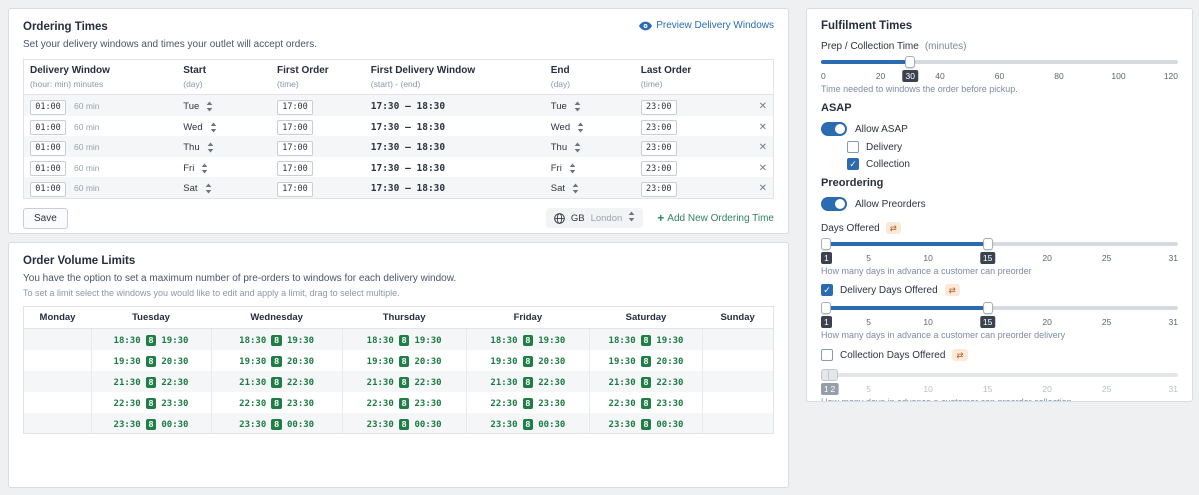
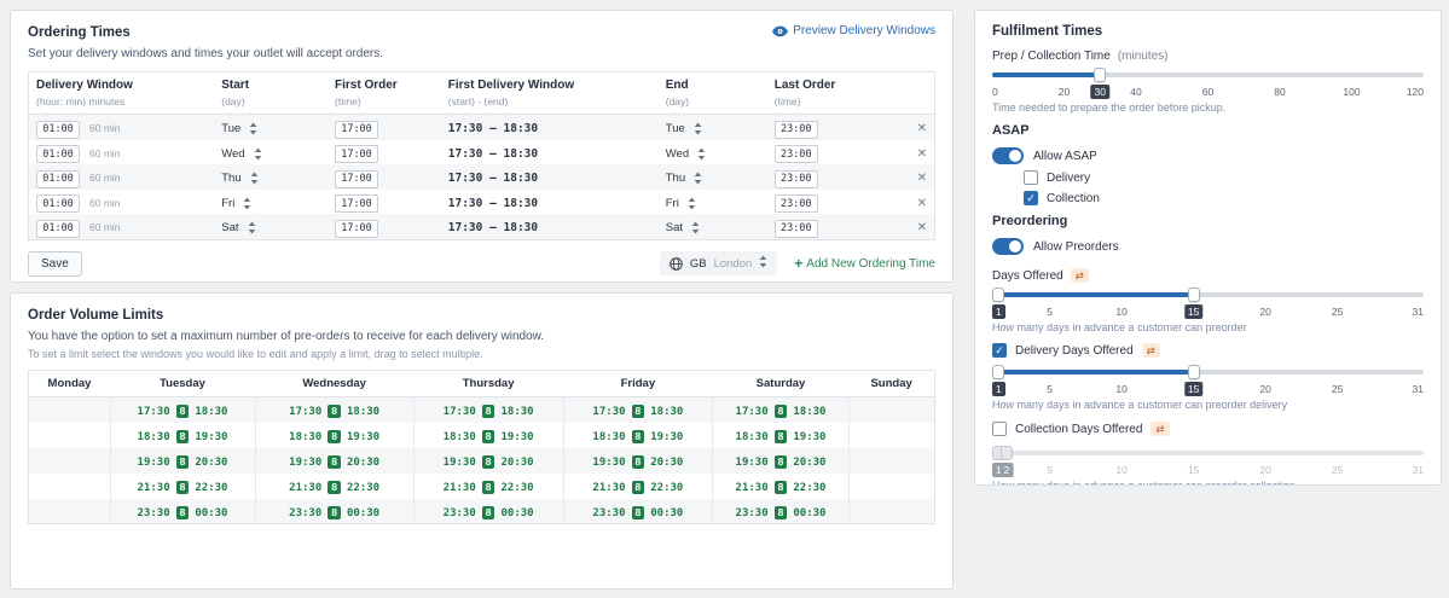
  Ordering Times
  Preview Delivery Windows
  Set your delivery windows and times your outlet will accept orders.
  Delivery Window	Start	First Order	First Delivery Window	End	Last Order
  (hour: min) minutes	(day)	(time)	(start) - (end)	(day)	(time)
  01:00 60 min	Tue	17:00	17:30 – 18:30	Tue	23:00	✕
  01:00 60 min	Wed	17:00	17:30 – 18:30	Wed	23:00	✕
  01:00 60 min	Thu	17:00	17:30 – 18:30	Thu	23:00	✕
  01:00 60 min	Fri	17:00	17:30 – 18:30	Fri	23:00	✕
  01:00 60 min	Sat	17:00	17:30 – 18:30	Sat	23:00	✕
  Save
  GB
  London
  +
  Add New Ordering Time
  Order Volume Limits
- You have the option to set a maximum number of pre-orders to windows for each delivery window.
+ You have the option to set a maximum number of pre-orders to receive for each delivery window.
  To set a limit select the windows you would like to edit and apply a limit, drag to select multiple.
  Monday	Tuesday	Wednesday	Thursday	Friday	Saturday	Sunday
+ 	17:30 8 18:30	17:30 8 18:30	17:30 8 18:30	17:30 8 18:30	17:30 8 18:30
  	18:30 8 19:30	18:30 8 19:30	18:30 8 19:30	18:30 8 19:30	18:30 8 19:30
  	19:30 8 20:30	19:30 8 20:30	19:30 8 20:30	19:30 8 20:30	19:30 8 20:30
  	21:30 8 22:30	21:30 8 22:30	21:30 8 22:30	21:30 8 22:30	21:30 8 22:30
- 	22:30 8 23:30	22:30 8 23:30	22:30 8 23:30	22:30 8 23:30	22:30 8 23:30
  	23:30 8 00:30	23:30 8 00:30	23:30 8 00:30	23:30 8 00:30	23:30 8 00:30
  Fulfilment Times
  Prep / Collection Time
  (minutes)
  0
  20
  30
  40
  60
  80
  100
  120
- Time needed to windows the order before pickup.
+ Time needed to prepare the order before pickup.
  ASAP
  Allow ASAP
  Delivery
  ✓
  Collection
  Preordering
  Allow Preorders
  Days Offered
  ⇄
  1
  5
  10
  15
  20
  25
  31
  How many days in advance a customer can preorder
  ✓
  Delivery Days Offered
  ⇄
  1
  5
  10
  15
  20
  25
  31
  How many days in advance a customer can preorder delivery
  Collection Days Offered
  ⇄
  1
  2
  5
  10
  15
  20
  25
  31
